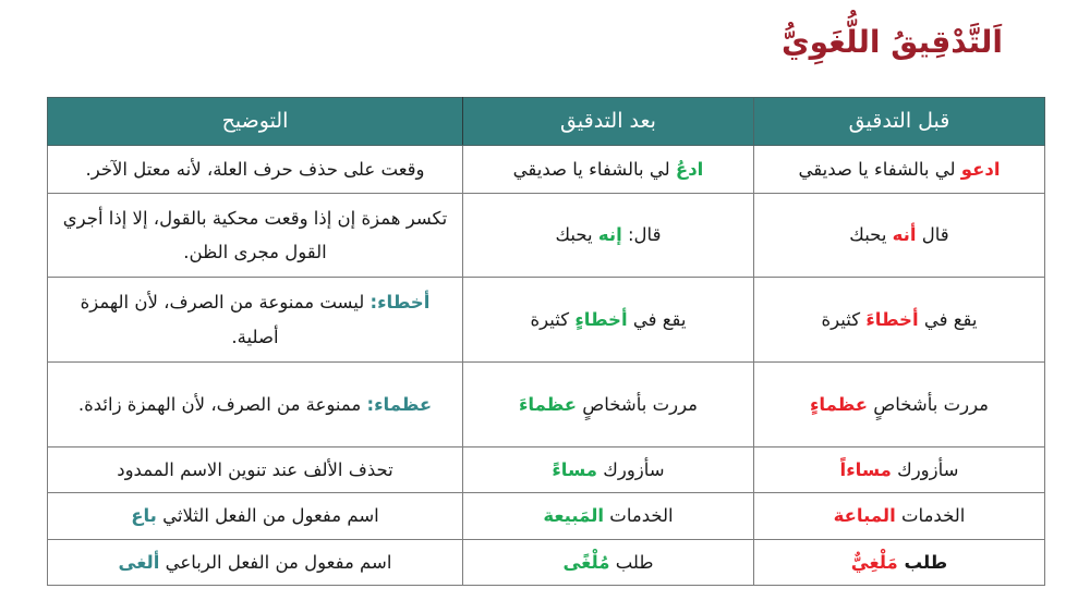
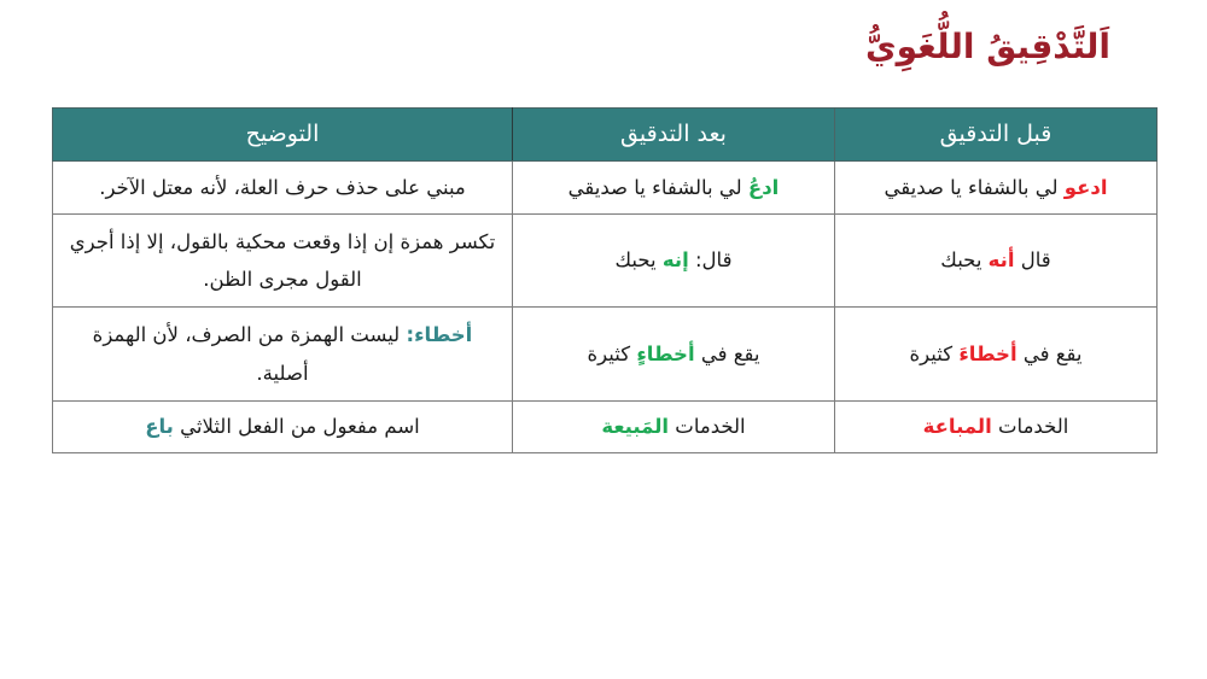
  اَلتَّدْقِيقُ اللُّغَوِيُّ
  قبل التدقيق	بعد التدقيق	التوضيح
- ادعو لي بالشفاء يا صديقي	ادعُ لي بالشفاء يا صديقي	وقعت على حذف حرف العلة، لأنه معتل الآخر.
+ ادعو لي بالشفاء يا صديقي	ادعُ لي بالشفاء يا صديقي	مبني على حذف حرف العلة، لأنه معتل الآخر.
  قال أنه يحبك	قال: إنه يحبك	تكسر همزة إن إذا وقعت محكية بالقول، إلا إذا أجري القول مجرى الظن.
- يقع في أخطاءَ كثيرة	يقع في أخطاءٍ كثيرة	أخطاء: ليست ممنوعة من الصرف، لأن الهمزة أصلية.
+ يقع في أخطاءَ كثيرة	يقع في أخطاءٍ كثيرة	أخطاء: ليست الهمزة من الصرف، لأن الهمزة أصلية.
- مررت بأشخاصٍ عظماءٍ	مررت بأشخاصٍ عظماءَ	عظماء: ممنوعة من الصرف، لأن الهمزة زائدة.
- سأزورك مساءاً	سأزورك مساءً	تحذف الألف عند تنوين الاسم الممدود
  الخدمات المباعة	الخدمات المَبيعة	اسم مفعول من الفعل الثلاثي باع
- طلب مَلْغِيٌّ	طلب مُلْغًى	اسم مفعول من الفعل الرباعي ألغى
